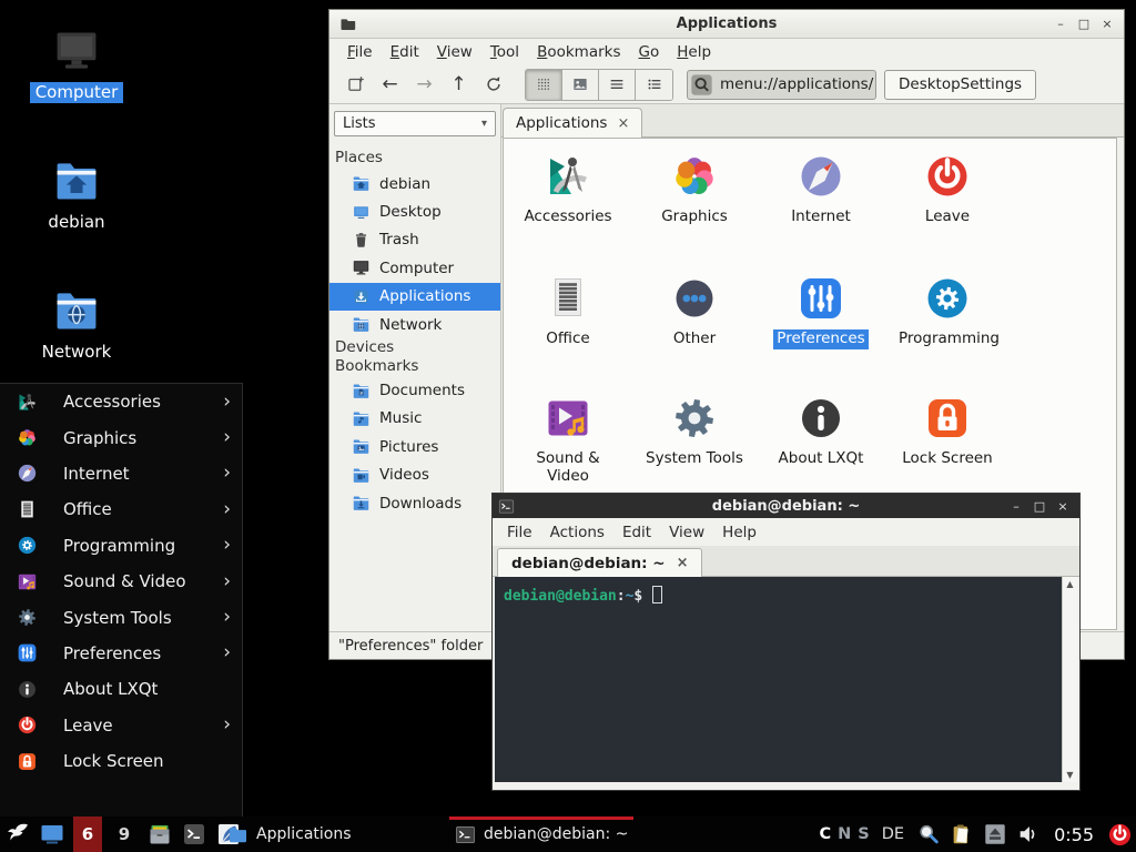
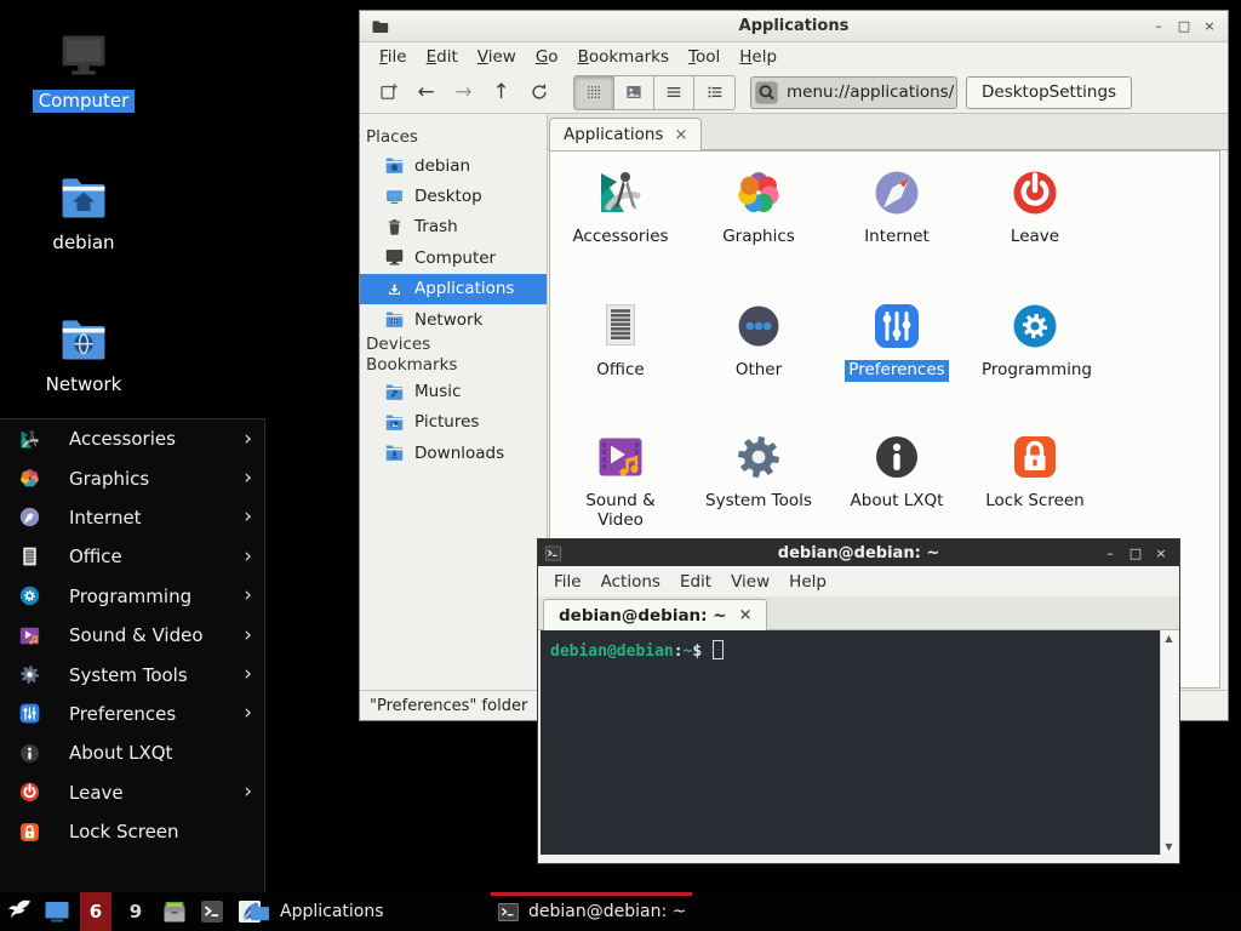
  Computer
  debian
  Network
  Accessories
  ›
  Graphics
  ›
  Internet
  ›
  Office
  ›
  Programming
  ›
  Sound & Video
  ›
  System Tools
  ›
  Preferences
  ›
  About LXQt
  Leave
  ›
  Lock Screen
  Applications
  –
  □
  ×
  File
  Edit
  View
- Tool
+ Go
  Bookmarks
- Go
+ Tool
  Help
  ←
  →
  ↑
  menu://applications/
  DesktopSettings
- Lists
- ▾
  Places
  debian
  Desktop
  Trash
  Computer
  Applications
  Network
  Devices
  Bookmarks
- Documents
  Music
  Pictures
- Videos
  Downloads
  Applications
  ×
  Accessories
  Graphics
  Internet
  Leave
  Office
  Other
  Preferences
  Programming
  Sound & Video
  System Tools
  About LXQt
  Lock Screen
  "Preferences" folder
  debian@debian: ~
  –
  □
  ×
  File
  Actions
  Edit
  View
  Help
  debian@debian: ~
  ×
  debian@debian:~$
  ▲
  ▼
  6
  9
  Applications
  debian@debian: ~
- C
- N
- S
- DE
- 0:55
